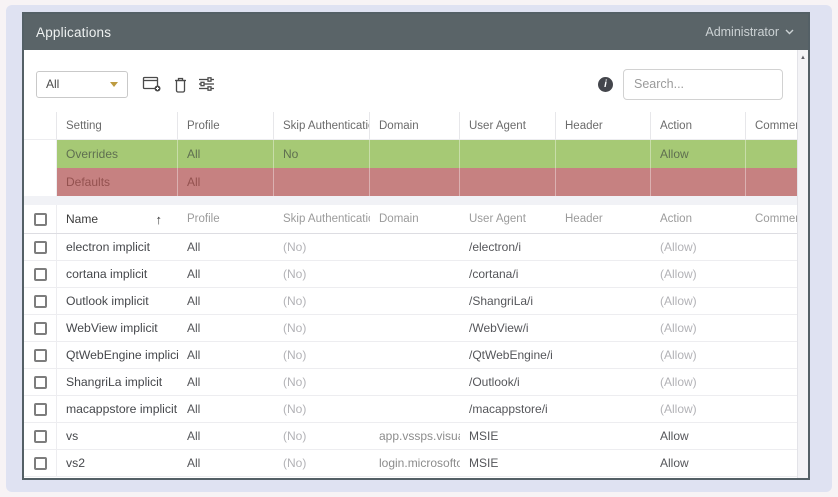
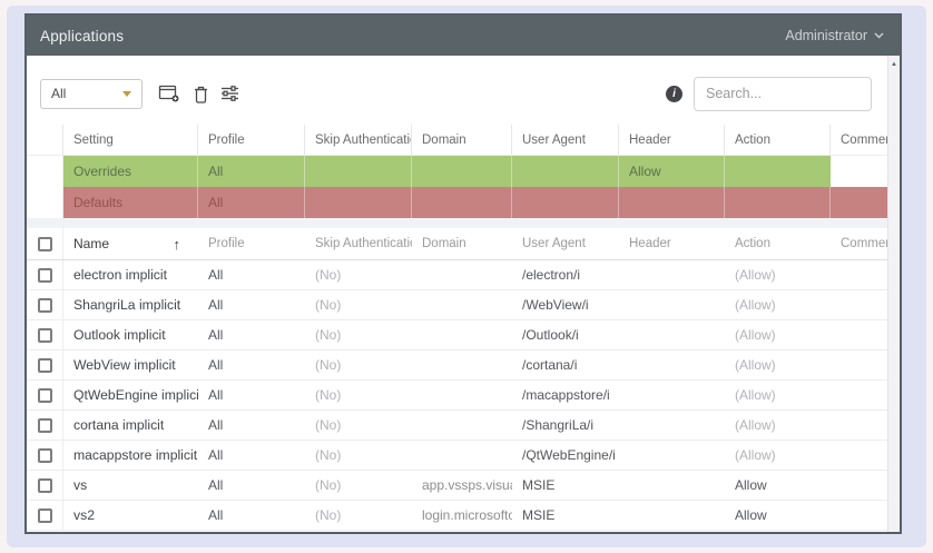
  Applications
  Administrator
  All
  i
  Search...
  Setting
  Profile
  Skip Authenticati
  Domain
  User Agent
  Header
  Action
  Comme
  Overrides
  All
- No
  Allow
  Defaults
  All
  Name
  ↑
  Profile
  Skip Authenticati
  Domain
  User Agent
  Header
  Action
  Comme
  electron implicit
  All
  (No)
  /electron/i
  (Allow)
- cortana implicit
+ ShangriLa implicit
  All
  (No)
- /cortana/i
+ /WebView/i
  (Allow)
  Outlook implicit
  All
  (No)
- /ShangriLa/i
+ /Outlook/i
  (Allow)
  WebView implicit
  All
  (No)
- /WebView/i
+ /cortana/i
  (Allow)
  QtWebEngine implici
  All
  (No)
- /QtWebEngine/i
+ /macappstore/i
  (Allow)
- ShangriLa implicit
+ cortana implicit
  All
  (No)
- /Outlook/i
+ /ShangriLa/i
  (Allow)
  macappstore implicit
  All
  (No)
- /macappstore/i
+ /QtWebEngine/i
  (Allow)
  vs
  All
  (No)
  MSIE
  Allow
  vs2
  All
  (No)
  login.microsofto
  MSIE
  Allow
